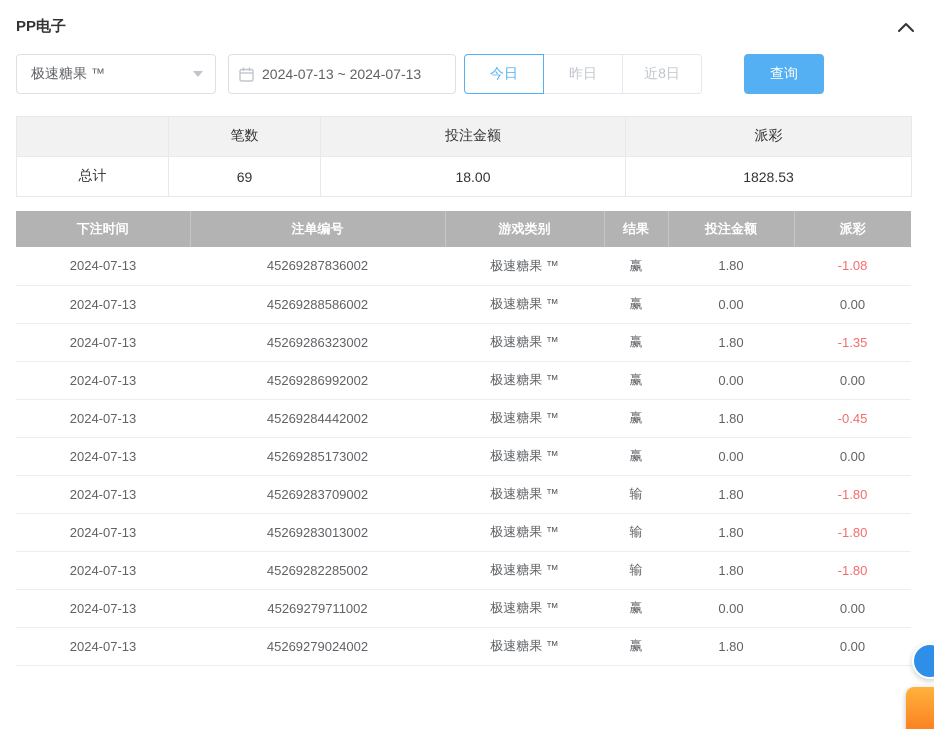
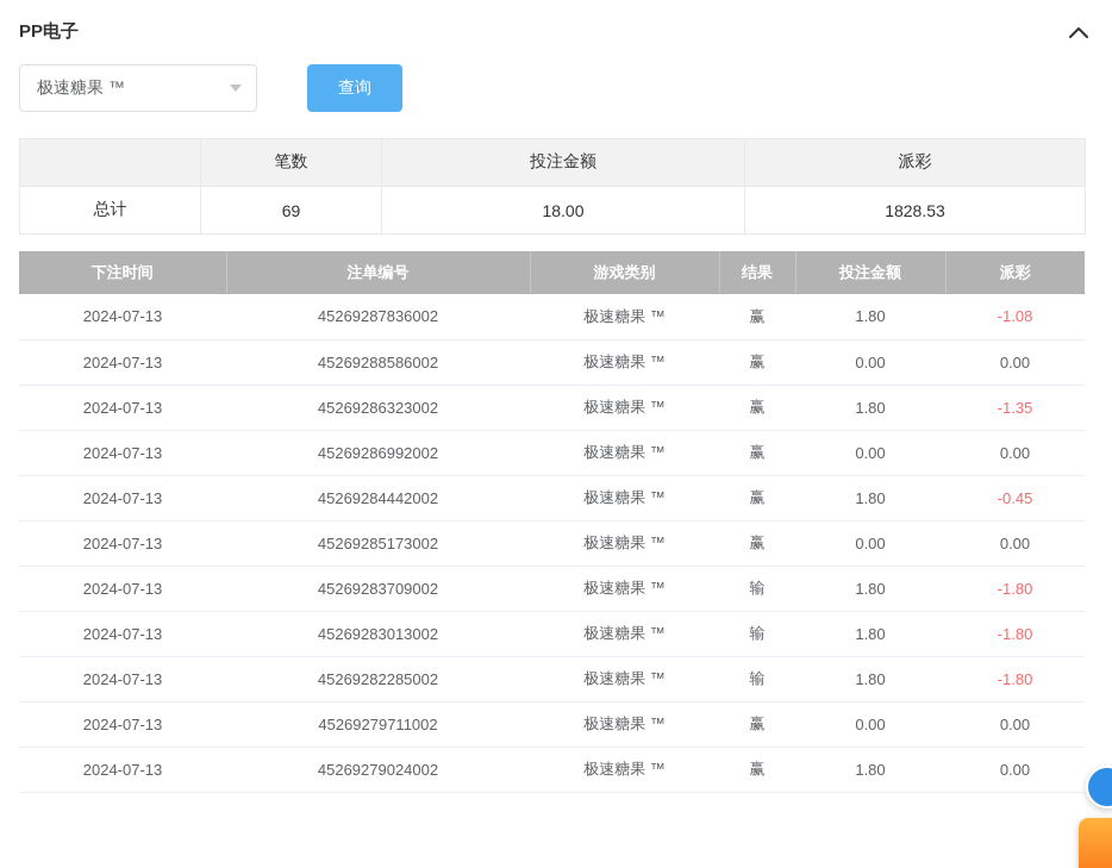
  PP电子
  极速糖果 ™
- 2024-07-13 ~ 2024-07-13
- 今日
- 昨日
- 近8日
  查询
  	笔数	投注金额	派彩
  总计	69	18.00	1828.53
  下注时间	注单编号	游戏类别	结果	投注金额	派彩
  2024-07-13	45269287836002	极速糖果 ™	赢	1.80	-1.08
  2024-07-13	45269288586002	极速糖果 ™	赢	0.00	0.00
  2024-07-13	45269286323002	极速糖果 ™	赢	1.80	-1.35
  2024-07-13	45269286992002	极速糖果 ™	赢	0.00	0.00
  2024-07-13	45269284442002	极速糖果 ™	赢	1.80	-0.45
  2024-07-13	45269285173002	极速糖果 ™	赢	0.00	0.00
  2024-07-13	45269283709002	极速糖果 ™	输	1.80	-1.80
  2024-07-13	45269283013002	极速糖果 ™	输	1.80	-1.80
  2024-07-13	45269282285002	极速糖果 ™	输	1.80	-1.80
  2024-07-13	45269279711002	极速糖果 ™	赢	0.00	0.00
  2024-07-13	45269279024002	极速糖果 ™	赢	1.80	0.00
